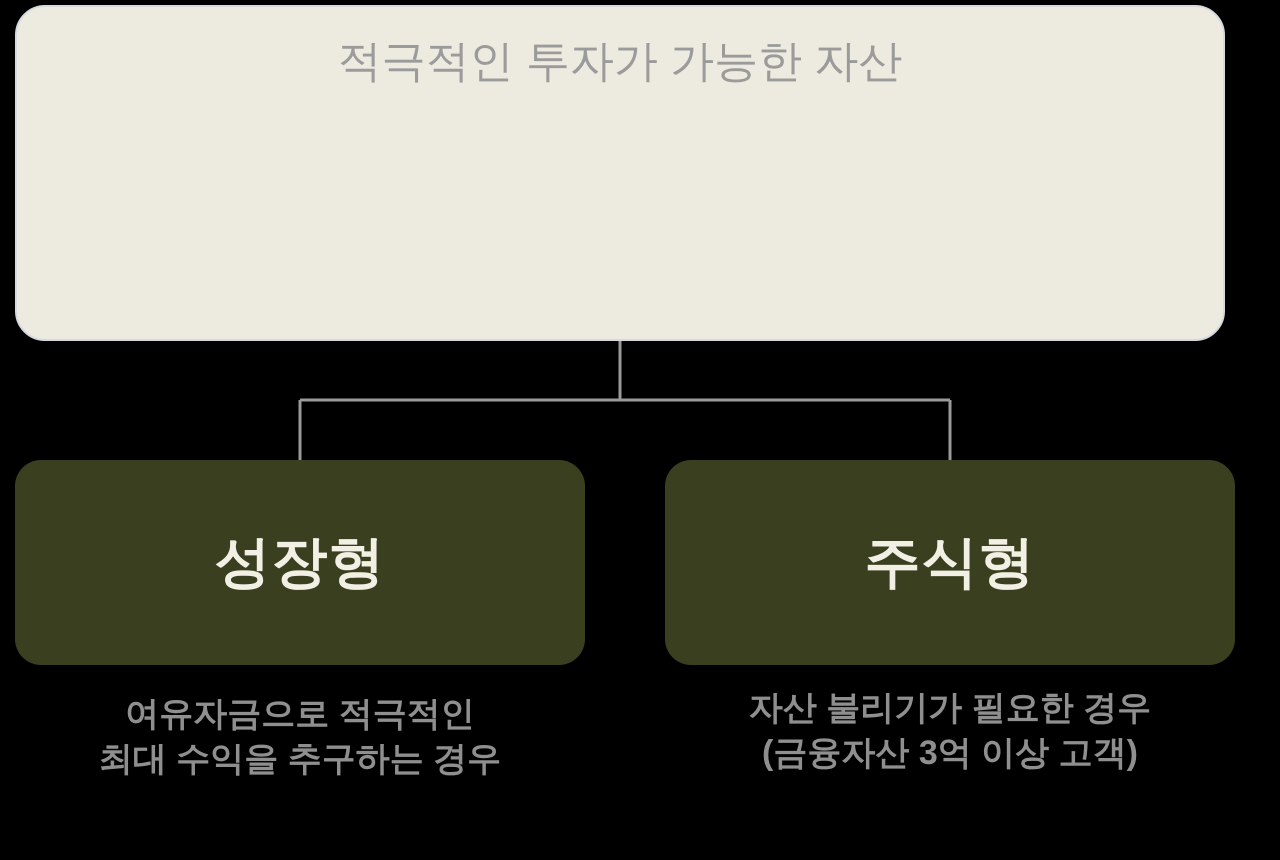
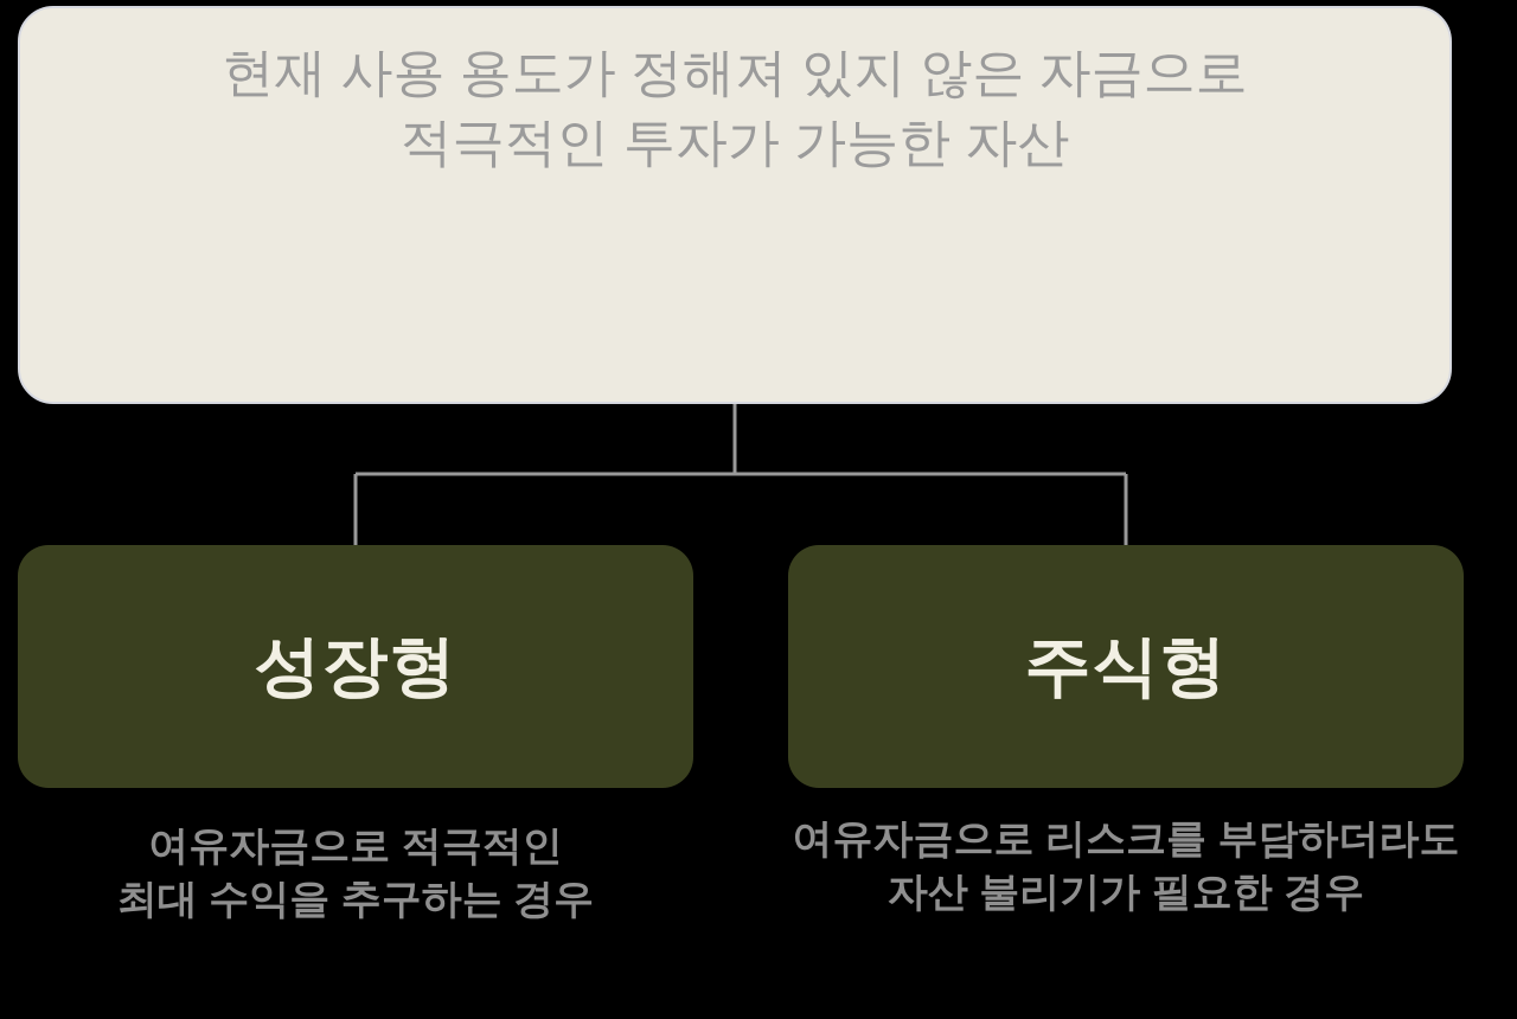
+ 현재 사용 용도가 정해져 있지 않은 자금으로
  적극적인 투자가 가능한 자산
  성장형
  여유자금으로 적극적인
  최대 수익을 추구하는 경우
  주식형
+ 여유자금으로 리스크를 부담하더라도
  자산 불리기가 필요한 경우
- (금융자산 3억 이상 고객)
